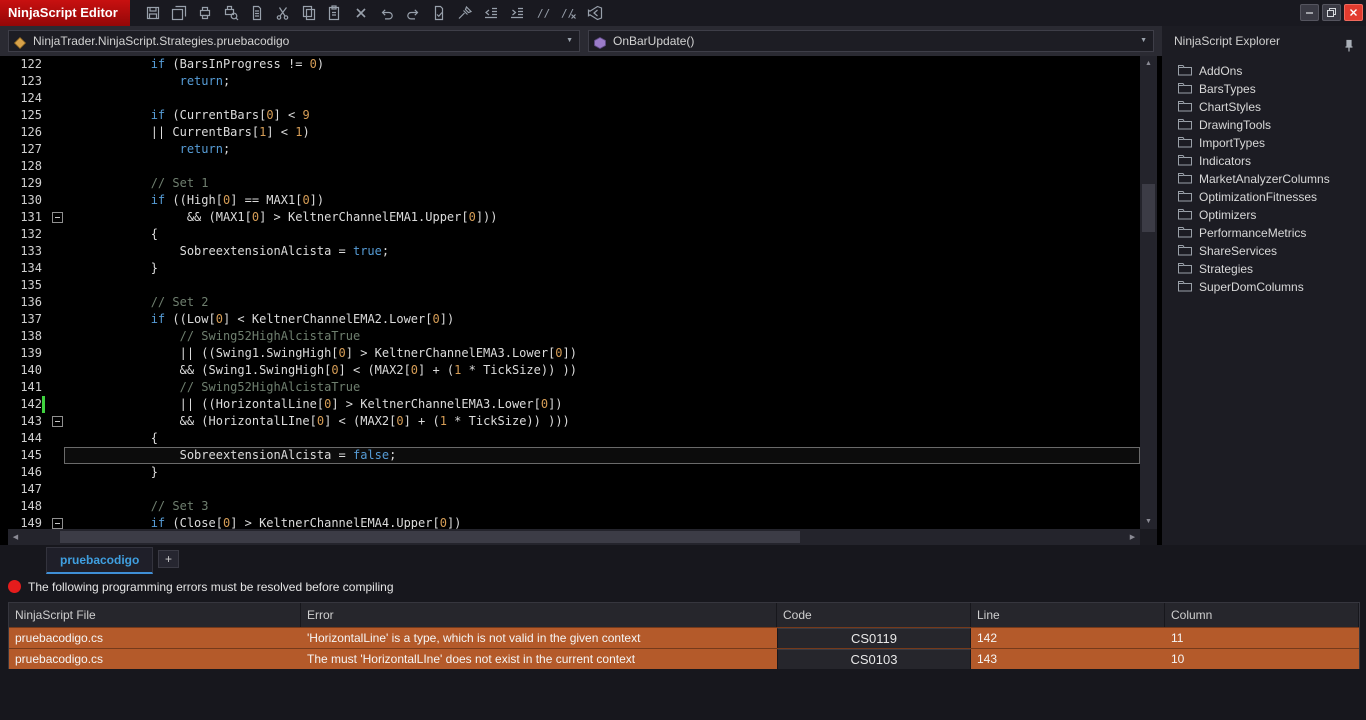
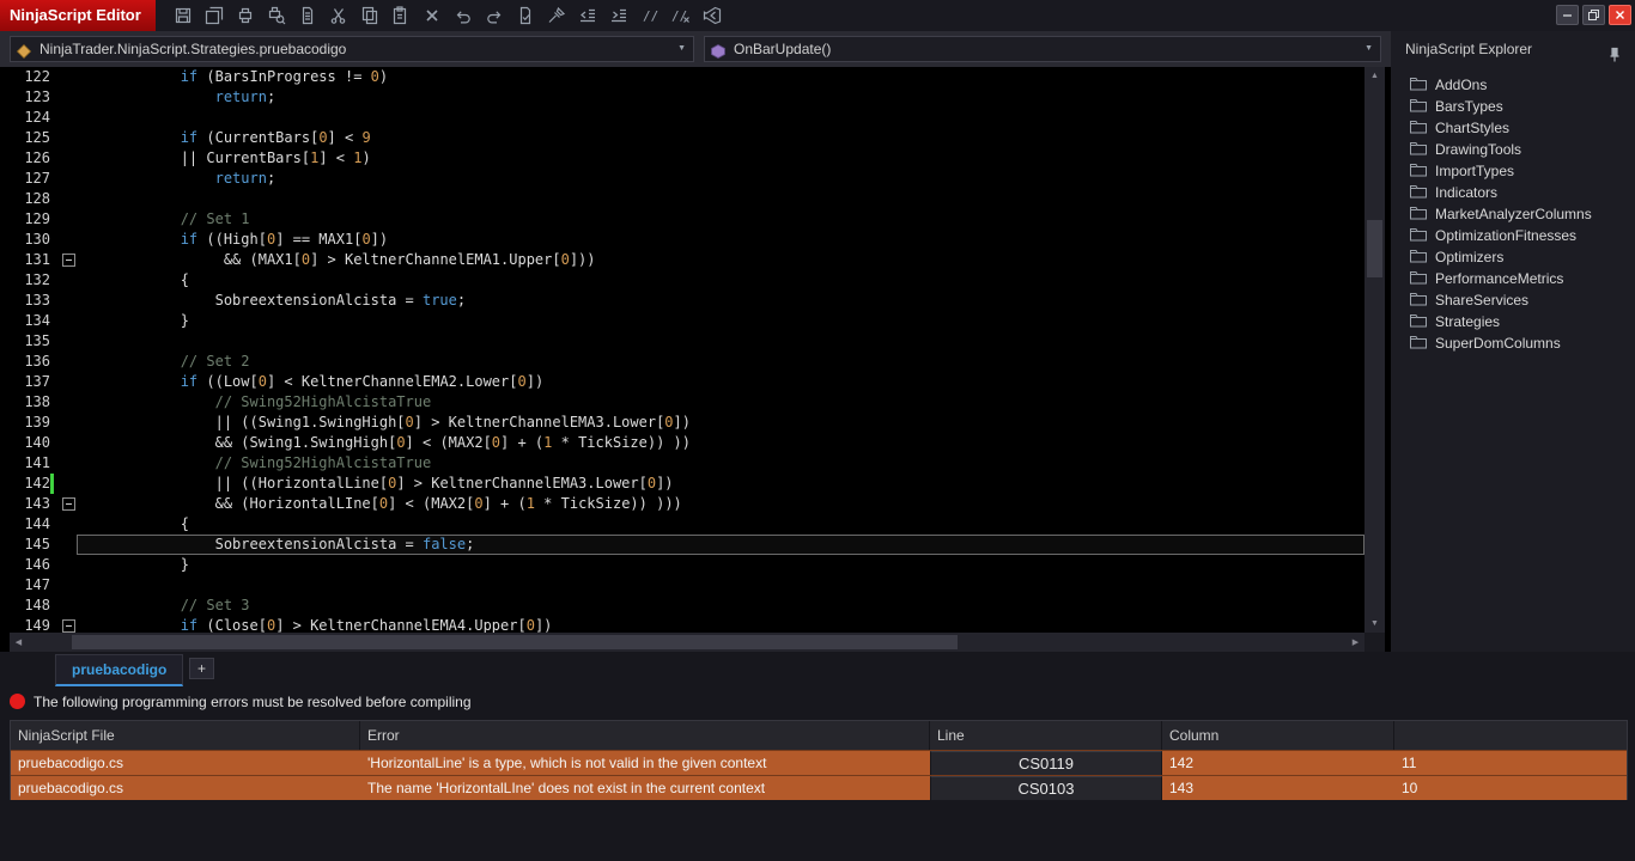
  NinjaScript Editor
  //
  //
  NinjaTrader.NinjaScript.Strategies.pruebacodigo
  OnBarUpdate()
  122
  if (BarsInProgress != 0)
  123
  return;
  124
  125
  if (CurrentBars[0] < 9
  126
  || CurrentBars[1] < 1)
  127
  return;
  128
  129
  // Set 1
  130
  if ((High[0] == MAX1[0])
  131
  && (MAX1[0] > KeltnerChannelEMA1.Upper[0]))
  132
  {
  133
  SobreextensionAlcista = true;
  134
  }
  135
  136
  // Set 2
  137
  if ((Low[0] < KeltnerChannelEMA2.Lower[0])
  138
  // Swing52HighAlcistaTrue
  139
  || ((Swing1.SwingHigh[0] > KeltnerChannelEMA3.Lower[0])
  140
  && (Swing1.SwingHigh[0] < (MAX2[0] + (1 * TickSize)) ))
  141
  // Swing52HighAlcistaTrue
  142
  || ((HorizontalLine[0] > KeltnerChannelEMA3.Lower[0])
  143
  && (HorizontalLIne[0] < (MAX2[0] + (1 * TickSize)) )))
  144
  {
  145
  SobreextensionAlcista = false;
  146
  }
  147
  148
  // Set 3
  149
  if (Close[0] > KeltnerChannelEMA4.Upper[0])
  NinjaScript Explorer
  AddOns
  BarsTypes
  ChartStyles
  DrawingTools
  ImportTypes
  Indicators
  MarketAnalyzerColumns
  OptimizationFitnesses
  Optimizers
  PerformanceMetrics
  ShareServices
  Strategies
  SuperDomColumns
  pruebacodigo
  +
  The following programming errors must be resolved before compiling
  NinjaScript File
  Error
- Code
  Line
  Column
  pruebacodigo.cs
  'HorizontalLine' is a type, which is not valid in the given context
  CS0119
  142
  11
  pruebacodigo.cs
- The must 'HorizontalLIne' does not exist in the current context
+ The name 'HorizontalLIne' does not exist in the current context
  CS0103
  143
  10
